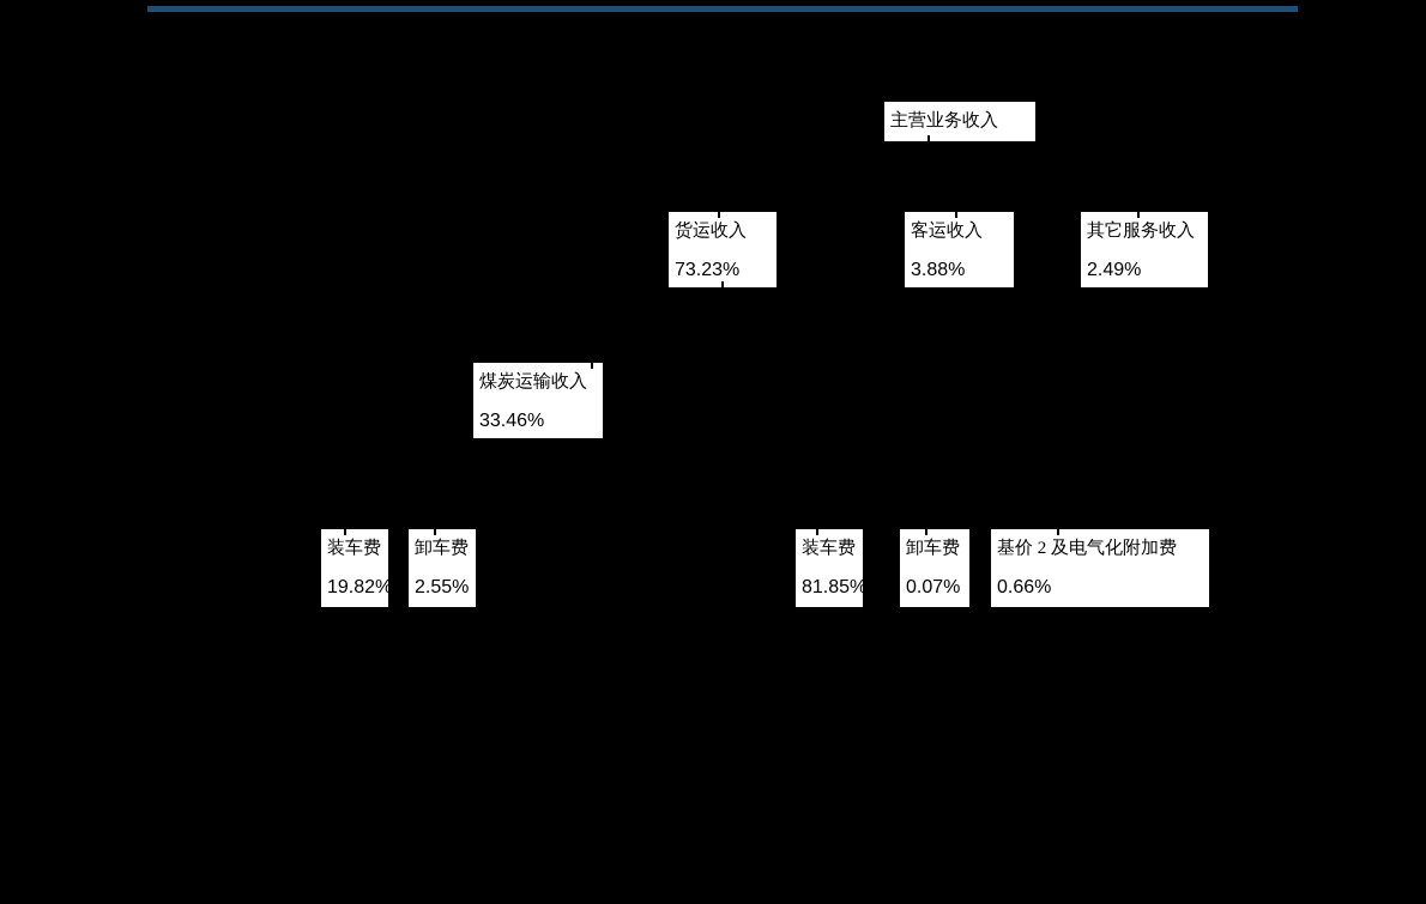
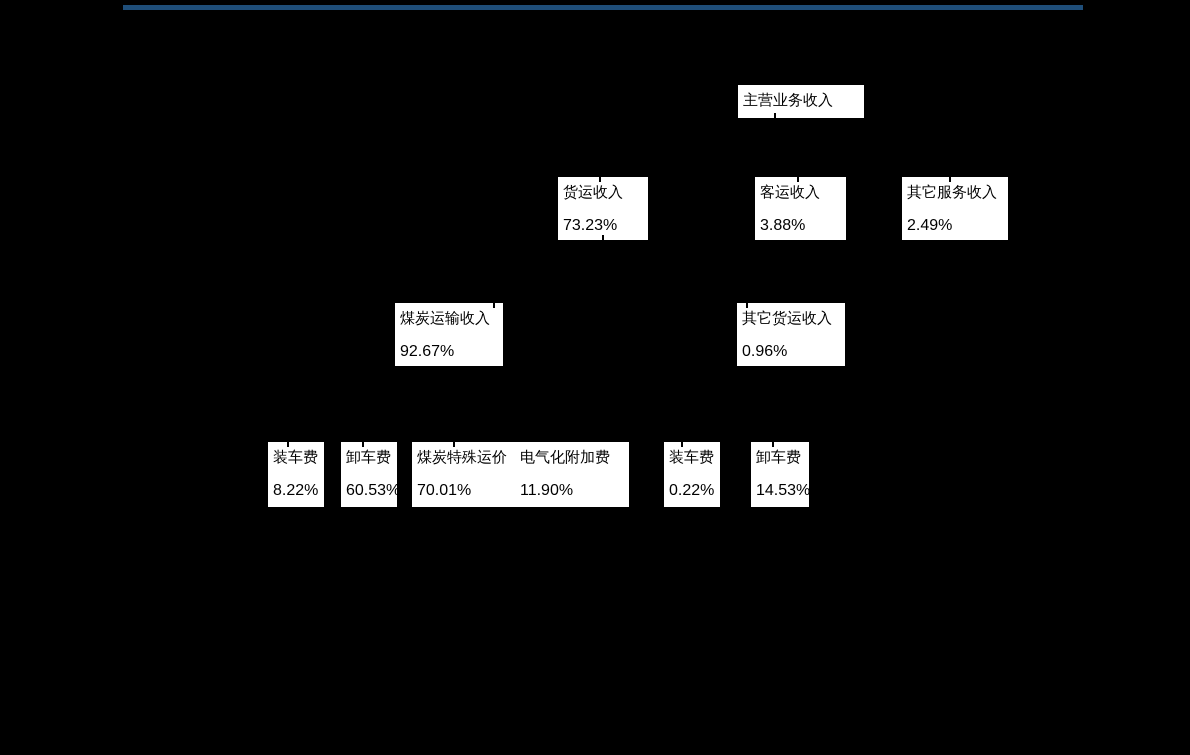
  主营业务收入
  货运收入
  73.23%
  客运收入
  3.88%
  其它服务收入
  2.49%
  煤炭运输收入
- 33.46%
+ 92.67%
+ 其它货运收入
+ 0.96%
  装车费
- 19.82%
+ 8.22%
  卸车费
- 2.55%
+ 60.53%
+ 煤炭特殊运价
+ 70.01%
+ 电气化附加费
+ 11.90%
  装车费
- 81.85%
+ 0.22%
  卸车费
- 0.07%
+ 14.53%
- 基价 2 及电气化附加费
- 0.66%
